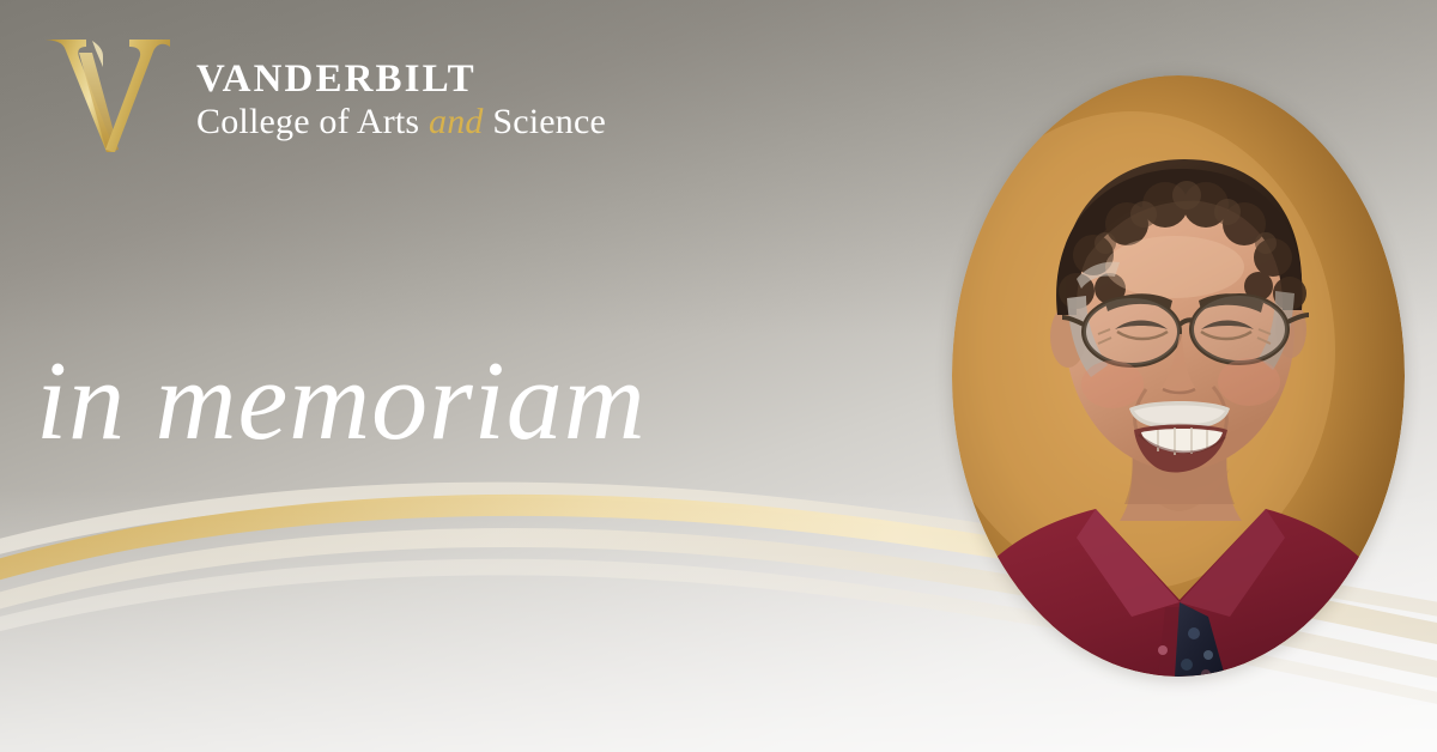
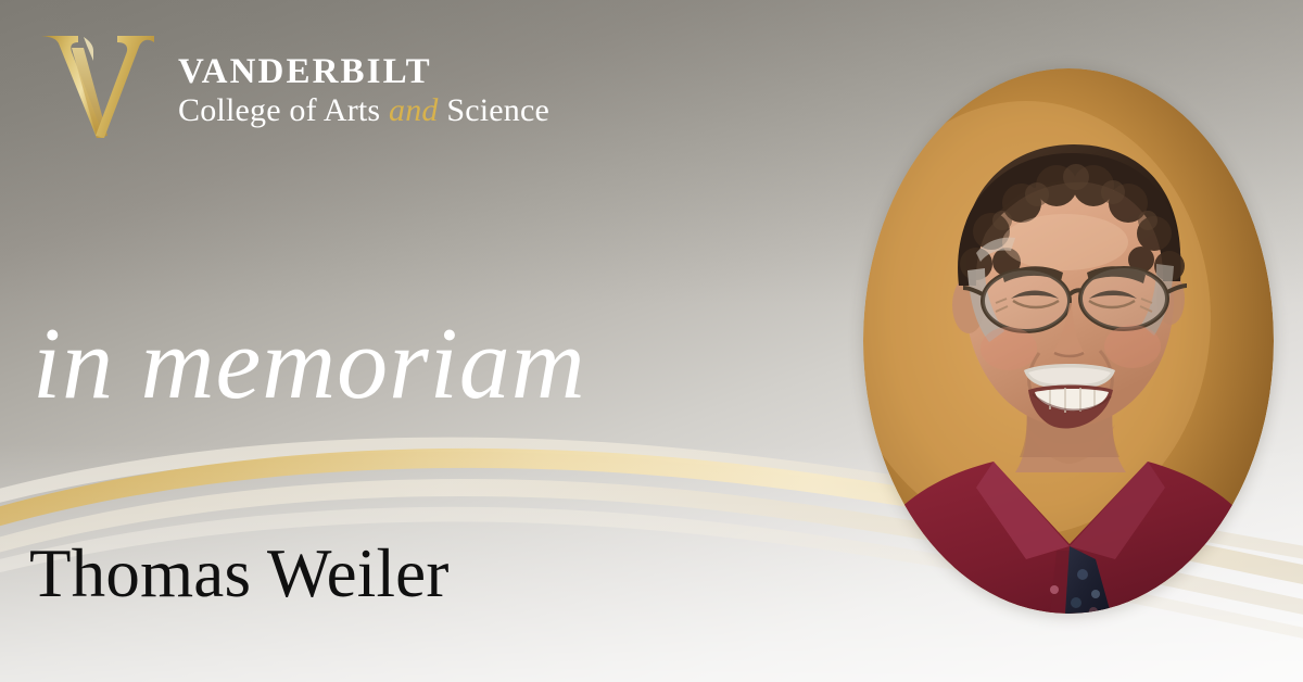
  VANDERBILT
  College of Arts and Science
  in memoriam
+ Thomas Weiler
